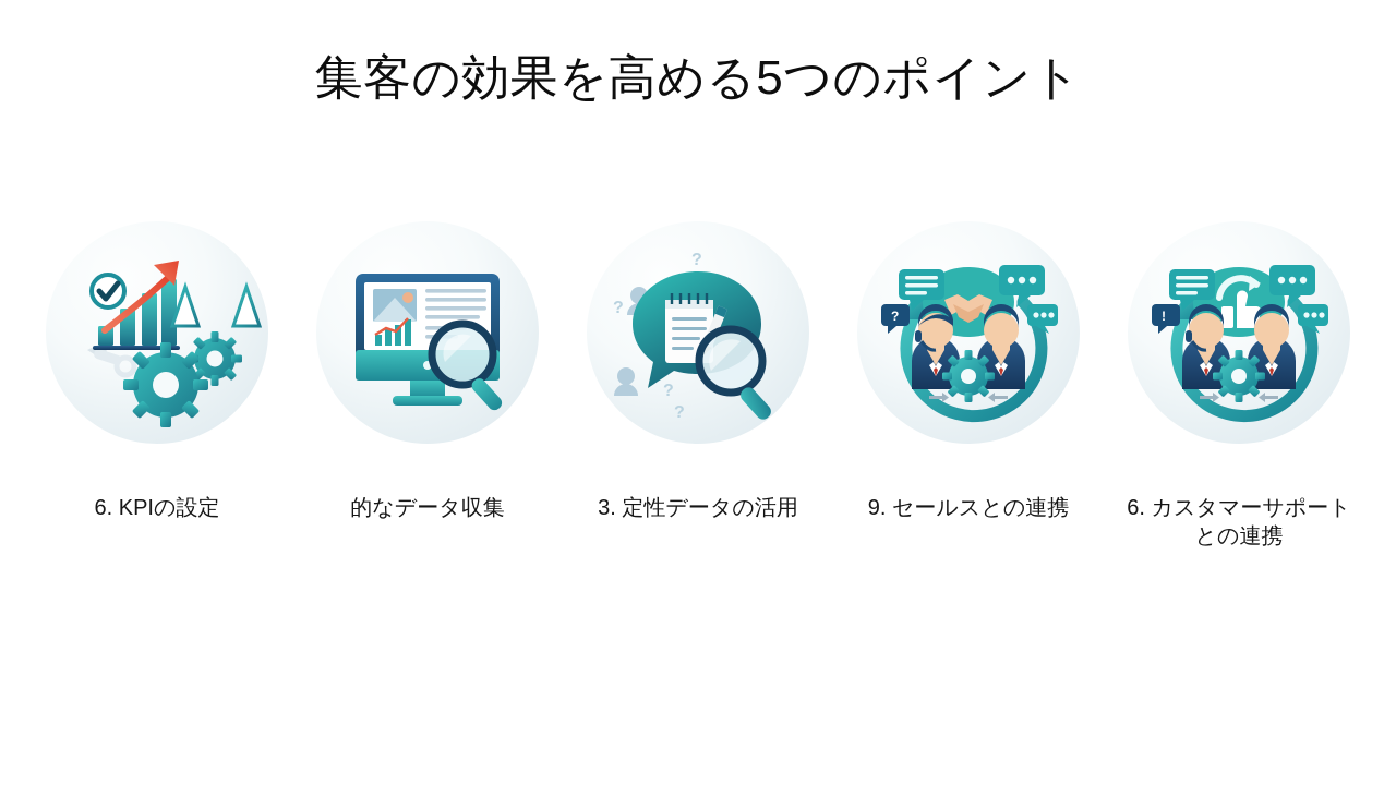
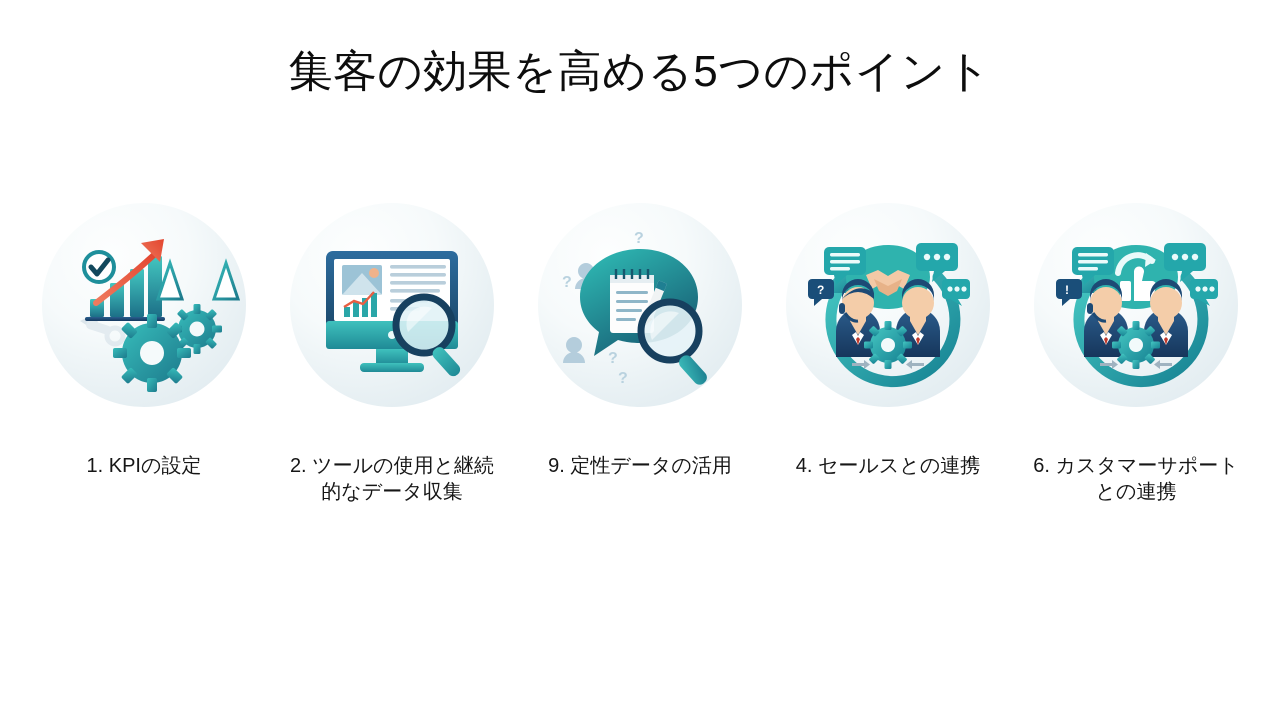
  集客の効果を高める5つのポイント
- 6. KPIの設定
+ 1. KPIの設定
+ 2. ツールの使用と継続
  的なデータ収集
  ?
  ?
  ?
  ?
- 3. 定性データの活用
+ 9. 定性データの活用
  ?
- 9. セールスとの連携
+ 4. セールスとの連携
  !
  6. カスタマーサポート
  との連携
